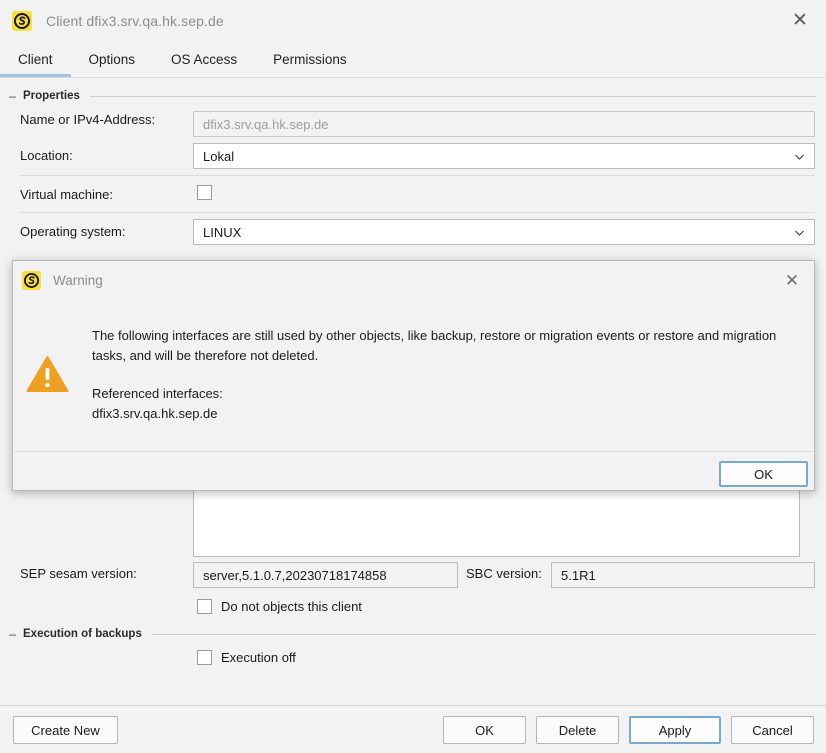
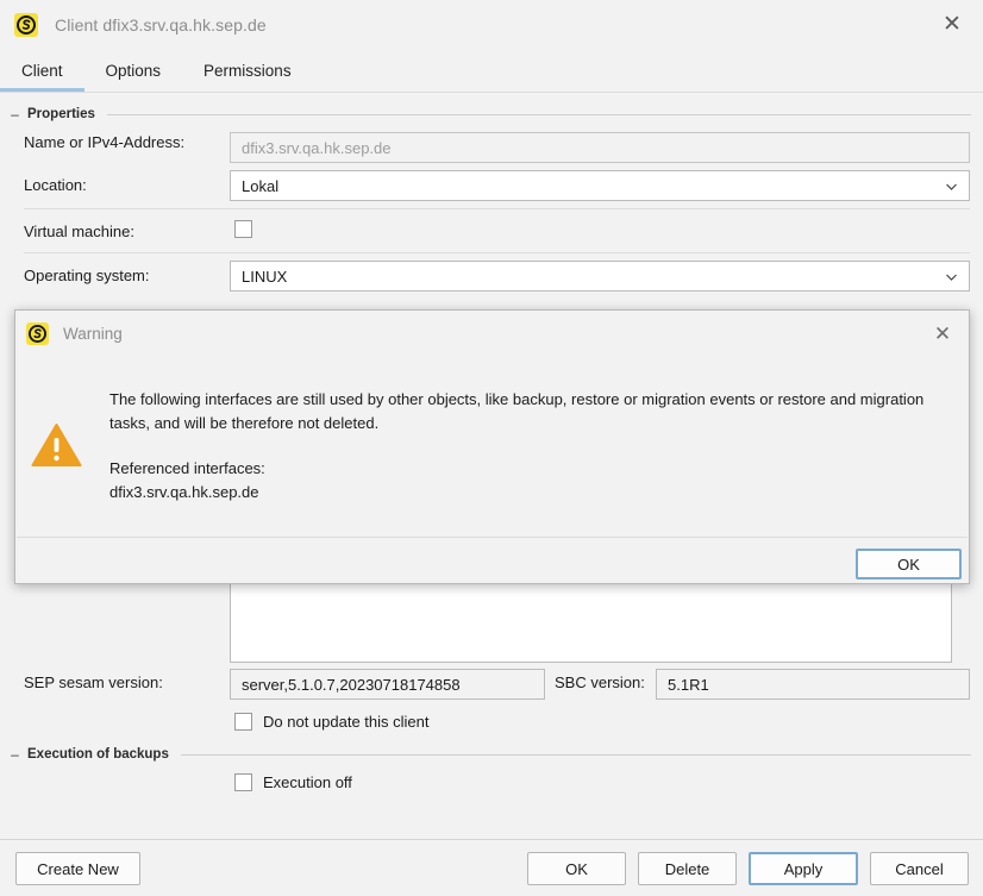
  Client dfix3.srv.qa.hk.sep.de
  ✕
  Client
  Options
- OS Access
  Permissions
  –
  Properties
  Name or IPv4-Address:
  dfix3.srv.qa.hk.sep.de
  Location:
  Lokal
  Virtual machine:
  Operating system:
  LINUX
  SEP sesam version:
  server,5.1.0.7,20230718174858
  SBC version:
  5.1R1
- Do not objects this client
+ Do not update this client
  –
  Execution of backups
  Execution off
  Create New
  OK
  Delete
  Apply
  Cancel
  Warning
  ✕
  OK
  The following interfaces are still used by other objects, like backup, restore or migration events or restore and migration tasks, and will be therefore not deleted.
  Referenced interfaces:
  dfix3.srv.qa.hk.sep.de
